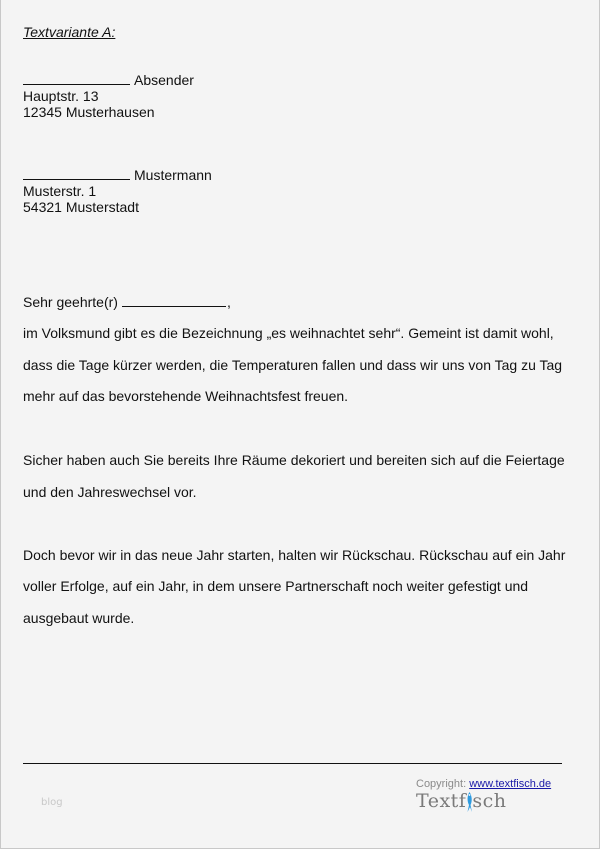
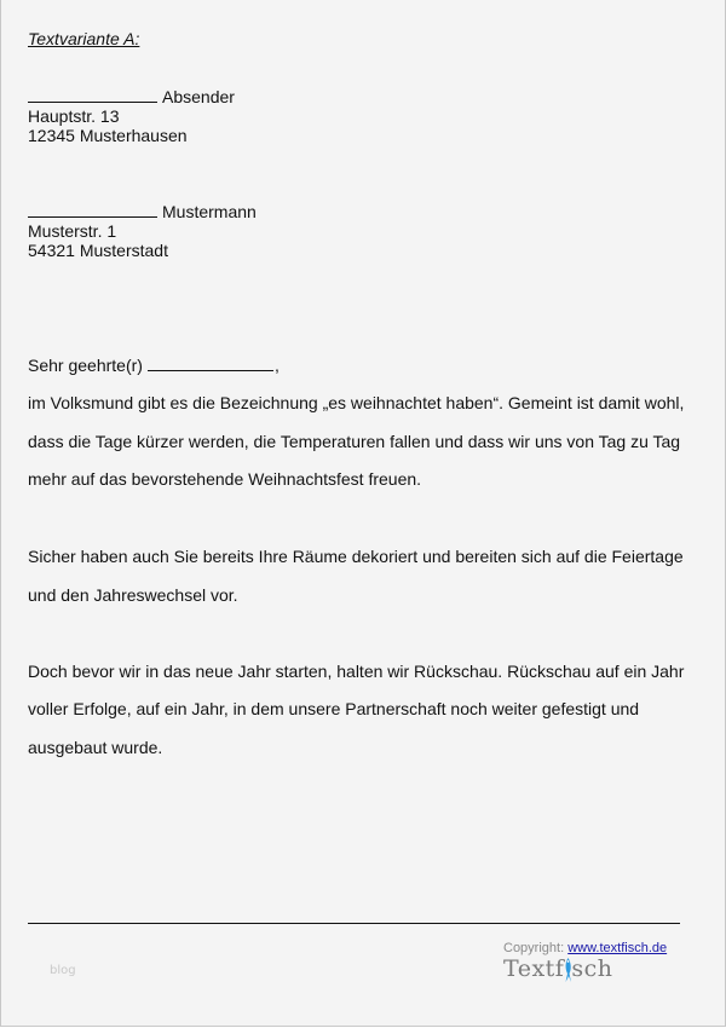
  Textvariante A:
  Absender
  Hauptstr. 13
  12345 Musterhausen
  Mustermann
  Musterstr. 1
  54321 Musterstadt
  Sehr geehrte(r) ,
- im Volksmund gibt es die Bezeichnung „es weihnachtet sehr“. Gemeint ist damit wohl,
+ im Volksmund gibt es die Bezeichnung „es weihnachtet haben“. Gemeint ist damit wohl,
  dass die Tage kürzer werden, die Temperaturen fallen und dass wir uns von Tag zu Tag
  mehr auf das bevorstehende Weihnachtsfest freuen.
  Sicher haben auch Sie bereits Ihre Räume dekoriert und bereiten sich auf die Feiertage
  und den Jahreswechsel vor.
  Doch bevor wir in das neue Jahr starten, halten wir Rückschau. Rückschau auf ein Jahr
  voller Erfolge, auf ein Jahr, in dem unsere Partnerschaft noch weiter gefestigt und
  ausgebaut wurde.
  Copyright: www.textfisch.de
  Textf sch
  blog
